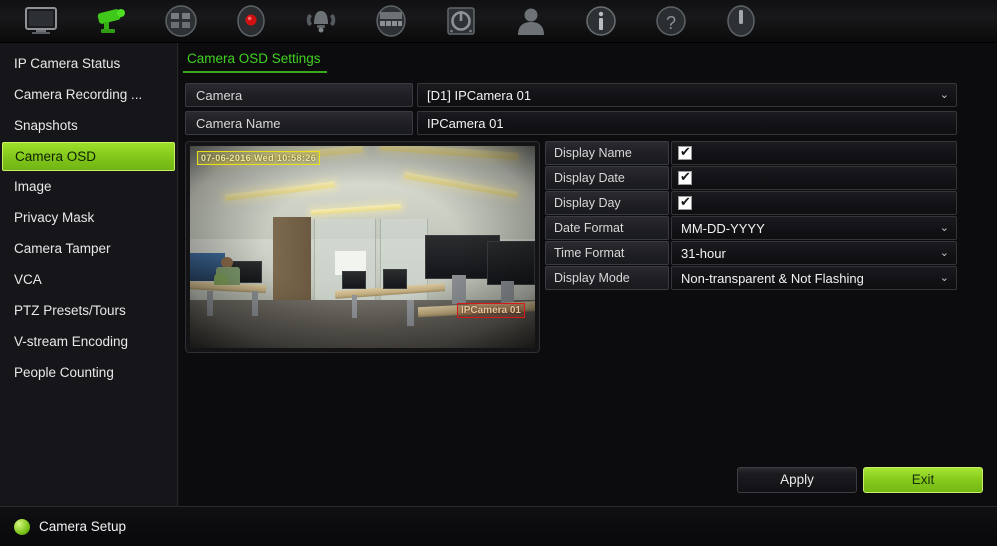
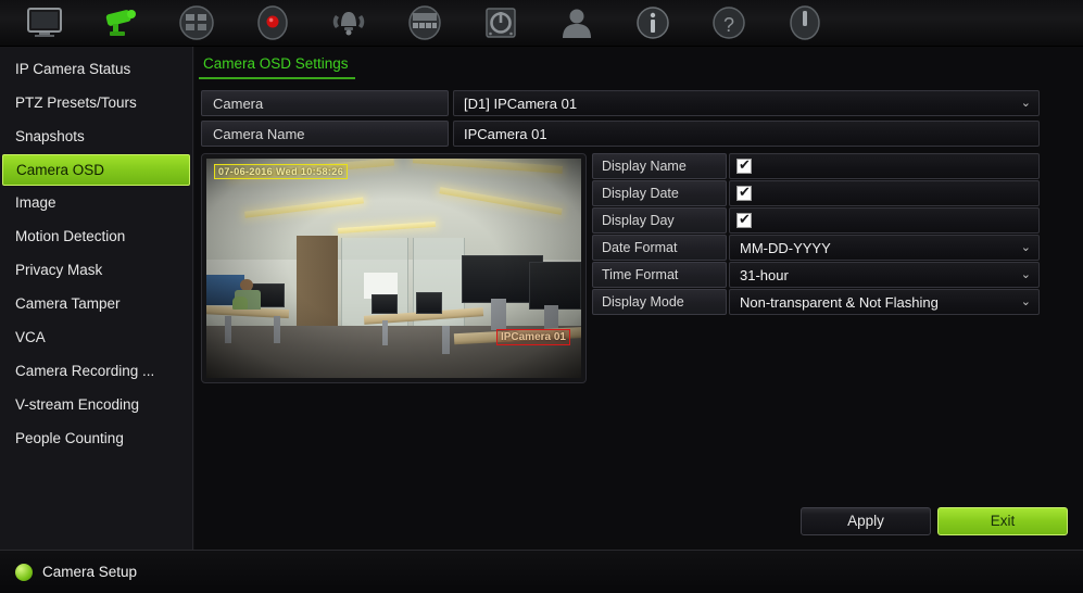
  ?
  IP Camera Status
- Camera Recording ...
+ PTZ Presets/Tours
  Snapshots
  Camera OSD
  Image
+ Motion Detection
  Privacy Mask
  Camera Tamper
  VCA
- PTZ Presets/Tours
+ Camera Recording ...
  V-stream Encoding
  People Counting
  Camera OSD Settings
  Camera
  [D1] IPCamera 01
  ⌄
  Camera Name
  IPCamera 01
  07-06-2016 Wed 10:58:26
  IPCamera 01
  Display Name
  Display Date
  Display Day
  Date Format
  MM-DD-YYYY
  ⌄
  Time Format
  31-hour
  ⌄
  Display Mode
  Non-transparent & Not Flashing
  ⌄
  Apply
  Exit
  Camera Setup
